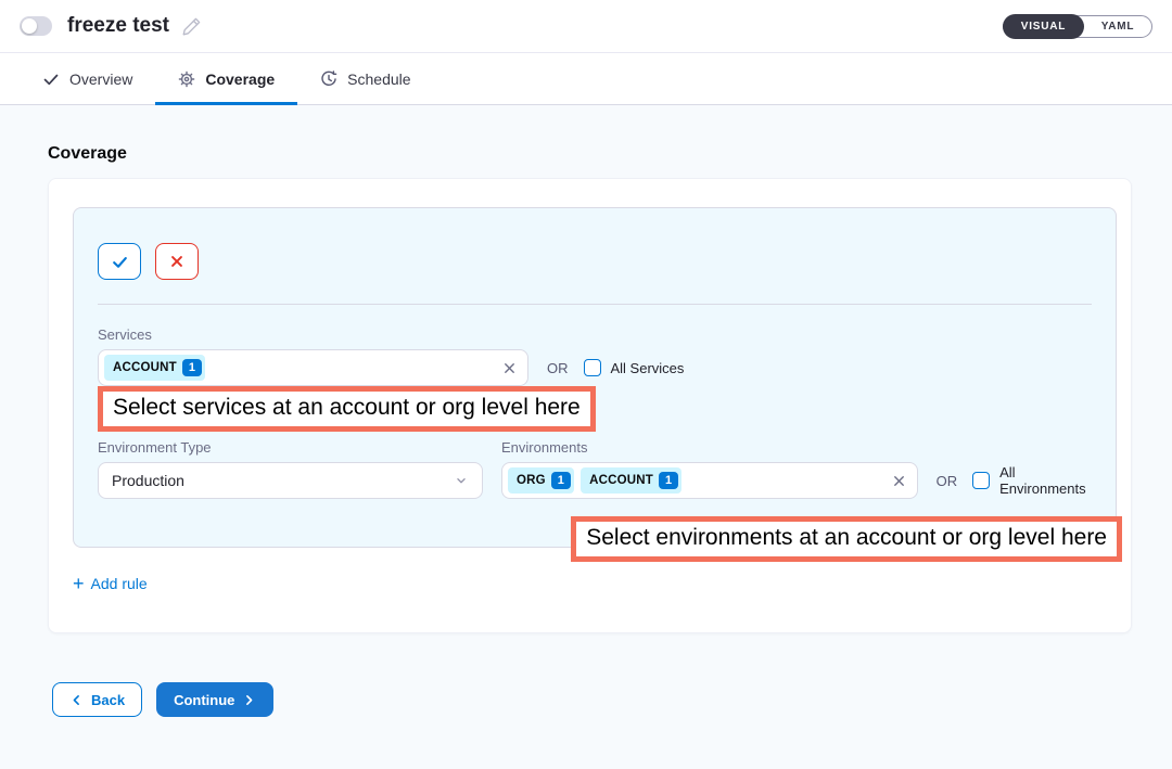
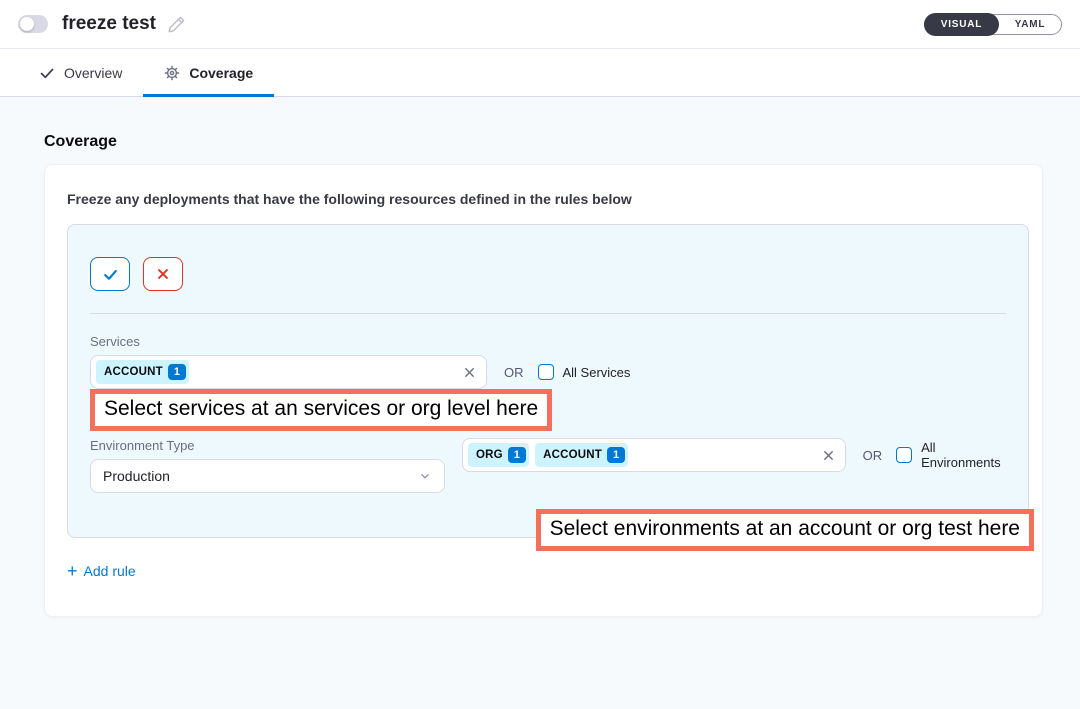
  freeze test
  VISUAL
  YAML
  Overview
  Coverage
- Schedule
  Coverage
+ Freeze any deployments that have the following resources defined in the rules below
  Services
  ACCOUNT
  1
  OR
  All Services
- Select services at an account or org level here
+ Select services at an services or org level here
  Environment Type
  Production
- Environments
  ORG
  1
  ACCOUNT
  1
  OR
  All Environments
- Select environments at an account or org level here
+ Select environments at an account or org test here
  +
  Add rule
- Back
- Continue
